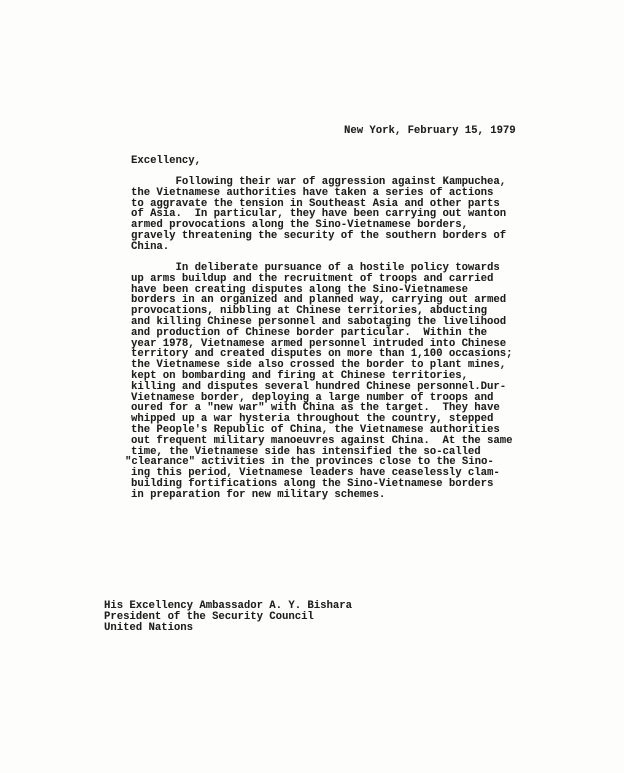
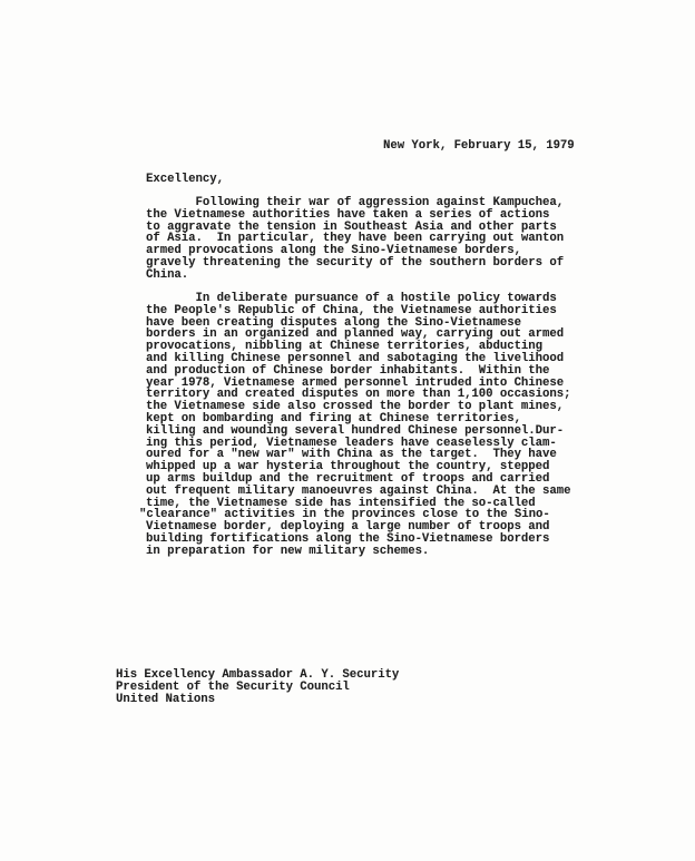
  New York, February 15, 1979
  Excellency,
  Following their war of aggression against Kampuchea,
  the Vietnamese authorities have taken a series of actions
  to aggravate the tension in Southeast Asia and other parts
  of Asia. In particular, they have been carrying out wanton
  armed provocations along the Sino-Vietnamese borders,
  gravely threatening the security of the southern borders of
  China.
  In deliberate pursuance of a hostile policy towards
- up arms buildup and the recruitment of troops and carried
+ the People's Republic of China, the Vietnamese authorities
  have been creating disputes along the Sino-Vietnamese
  borders in an organized and planned way, carrying out armed
  provocations, nibbling at Chinese territories, abducting
  and killing Chinese personnel and sabotaging the livelihood
- and production of Chinese border particular. Within the
+ and production of Chinese border inhabitants. Within the
  year 1978, Vietnamese armed personnel intruded into Chinese
  territory and created disputes on more than 1,100 occasions;
  the Vietnamese side also crossed the border to plant mines,
  kept on bombarding and firing at Chinese territories,
- killing and disputes several hundred Chinese personnel.Dur-
+ killing and wounding several hundred Chinese personnel.Dur-
- Vietnamese border, deploying a large number of troops and
+ ing this period, Vietnamese leaders have ceaselessly clam-
  oured for a "new war" with China as the target. They have
  whipped up a war hysteria throughout the country, stepped
- the People's Republic of China, the Vietnamese authorities
+ up arms buildup and the recruitment of troops and carried
  out frequent military manoeuvres against China. At the same
  time, the Vietnamese side has intensified the so-called
  "clearance" activities in the provinces close to the Sino-
- ing this period, Vietnamese leaders have ceaselessly clam-
+ Vietnamese border, deploying a large number of troops and
  building fortifications along the Sino-Vietnamese borders
  in preparation for new military schemes.
- His Excellency Ambassador A. Y. Bishara
+ His Excellency Ambassador A. Y. Security
  President of the Security Council
  United Nations
